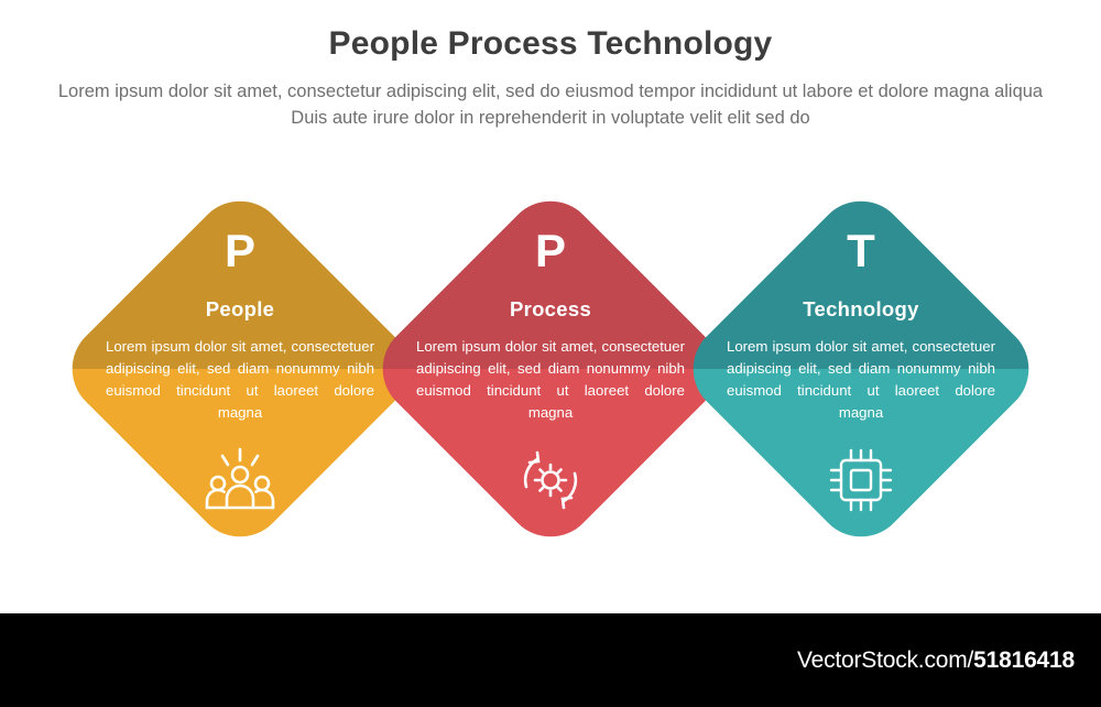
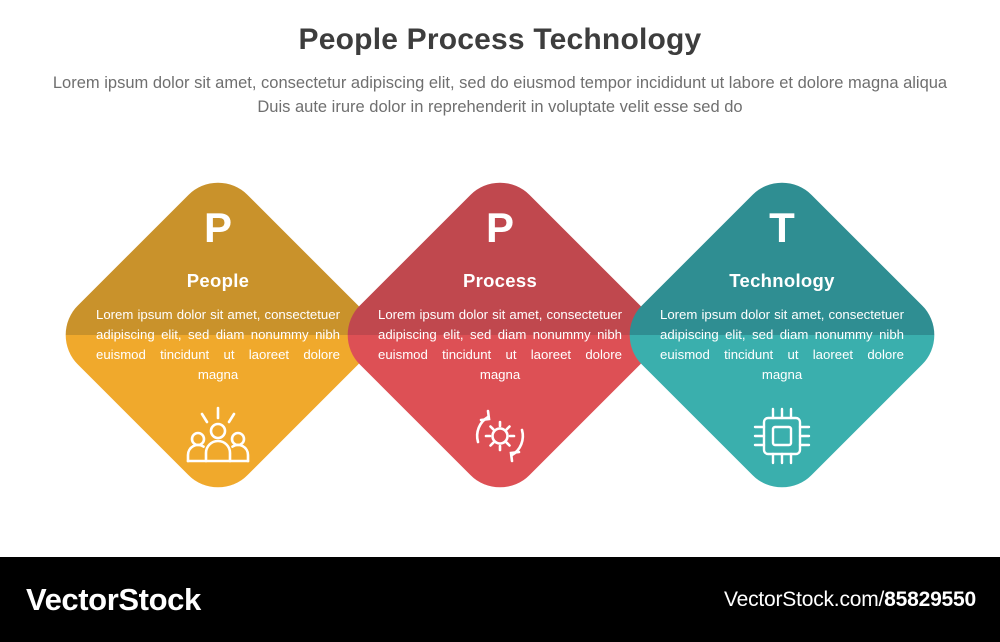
  People Process Technology
- Lorem ipsum dolor sit amet, consectetur adipiscing elit, sed do eiusmod tempor incididunt ut labore et dolore magna aliqua Duis aute irure dolor in reprehenderit in voluptate velit elit sed do
+ Lorem ipsum dolor sit amet, consectetur adipiscing elit, sed do eiusmod tempor incididunt ut labore et dolore magna aliqua Duis aute irure dolor in reprehenderit in voluptate velit esse sed do
  P
  People
  Lorem ipsum dolor sit amet, consectetuer adipiscing elit, sed diam nonummy nib euismod tincidunt ut laoreet dolore magna
  P
  Process
  Lorem ipsum dolor sit amet, consectetuer adipiscing elit, sed diam nonummy nib euismod tincidunt ut laoreet dolore magna
  T
  Technology
  Lorem ipsum dolor sit amet, consectetuer adipiscing elit, sed diam nonummy nibh euismod tincidunt ut laoreet dolore magna
+ VectorStock
- VectorStock.com/51816418
+ VectorStock.com/85829550
